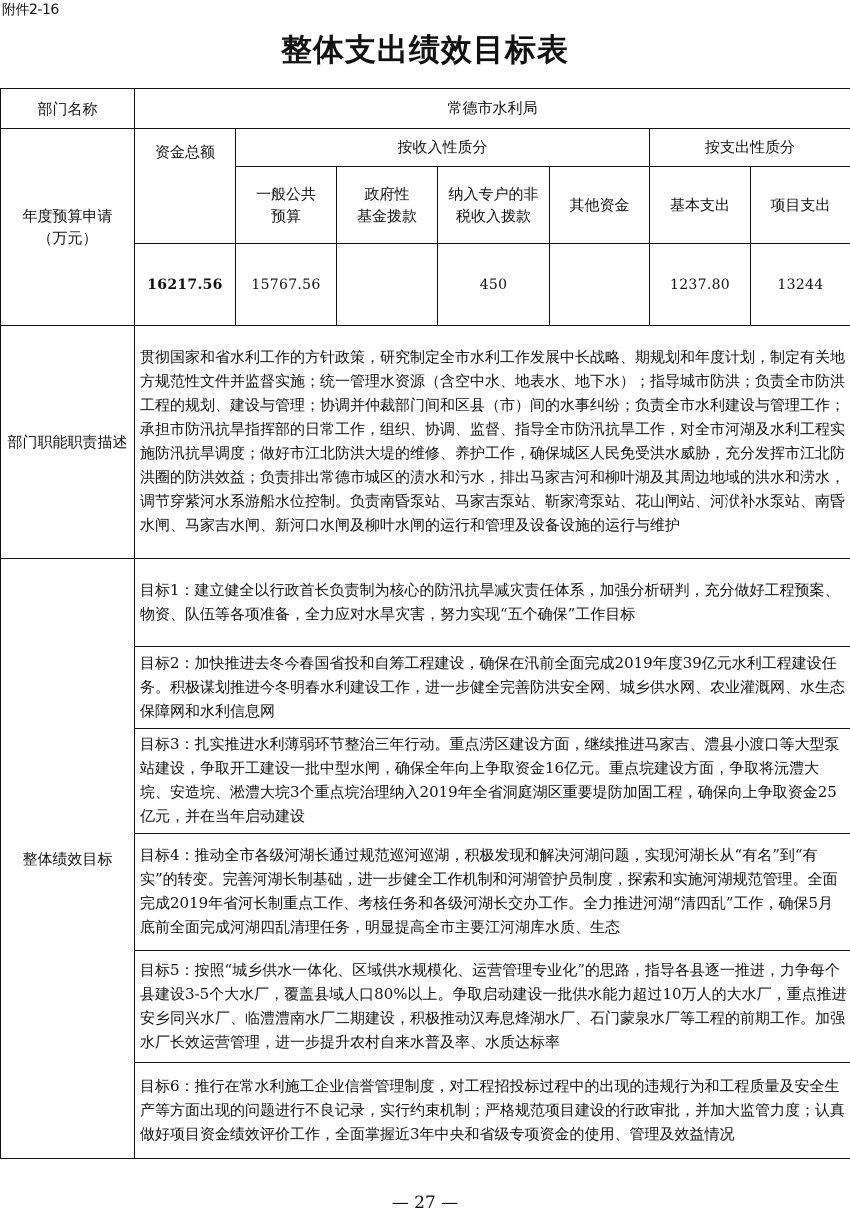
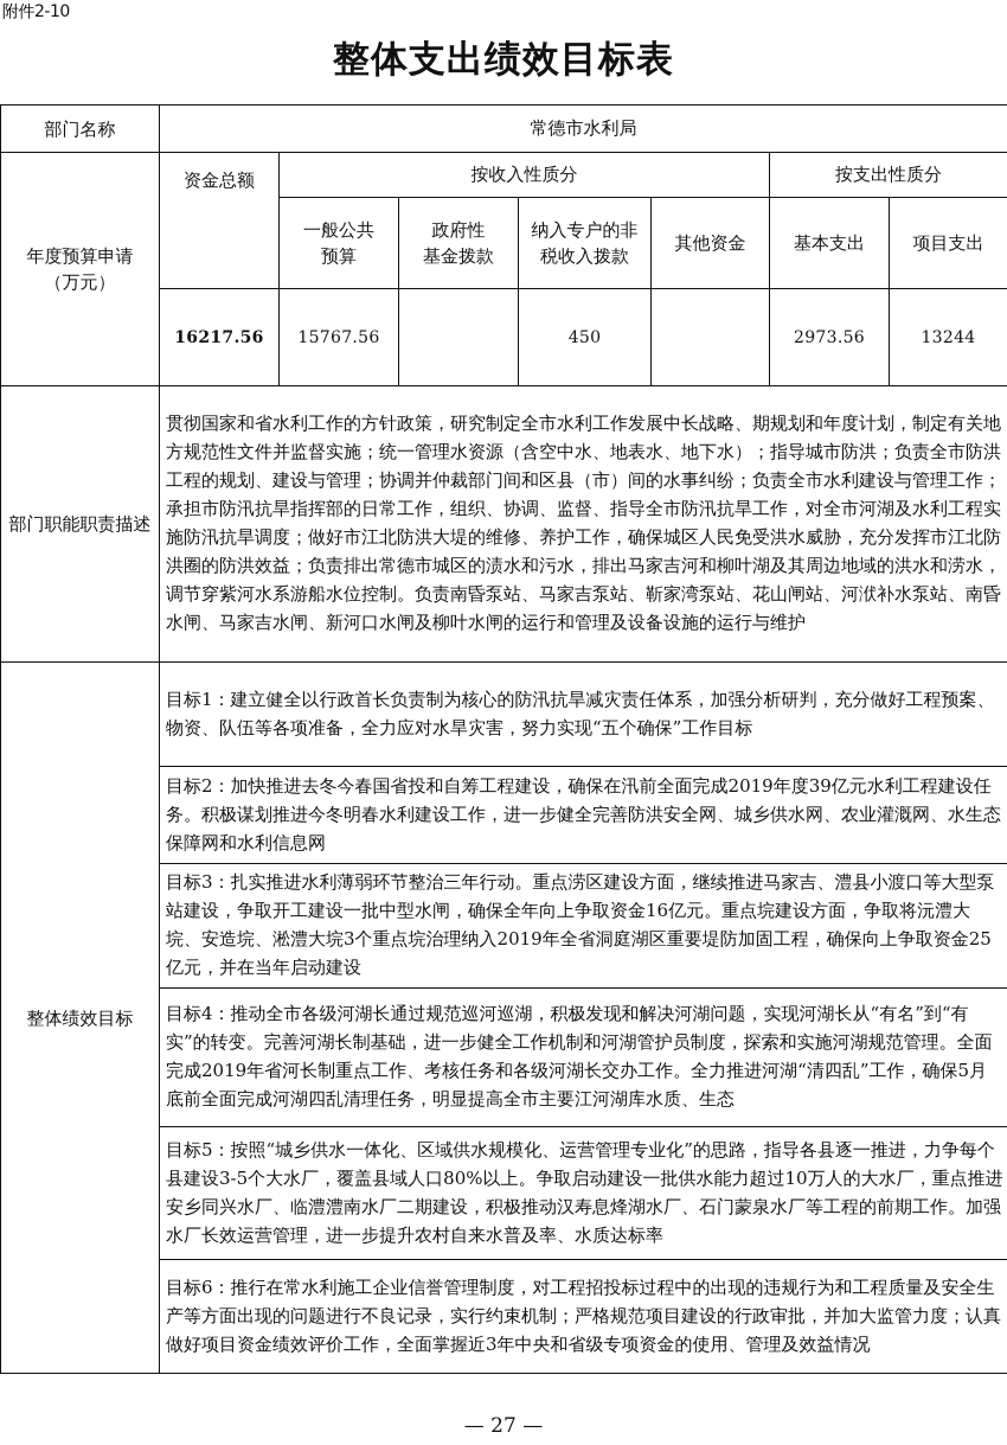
- 附件2-16
+ 附件2-10
  整体支出绩效目标表
  部门名称	常德市水利局
  年度预算申请 （万元）	资金总额	按收入性质分	按支出性质分
  一般公共 预算	政府性 基金拨款	纳入专户的非 税收入拨款	其他资金	基本支出	项目支出
- 16217.56	15767.56		450		1237.80	13244
+ 16217.56	15767.56		450		2973.56	13244
  部门职能职责描述	贯彻国家和省水利工作的方针政策，研究制定全市水利工作发展中长战略、期规划和年度计划，制定有关地方规范性文件并监督实施；统一管理水资源（含空中水、地表水、地下水）；指导城市防洪；负责全市防洪工程的规划、建设与管理；协调并仲裁部门间和区县（市）间的水事纠纷；负责全市水利建设与管理工作；承担市防汛抗旱指挥部的日常工作，组织、协调、监督、指导全市防汛抗旱工作，对全市河湖及水利工程实施防汛抗旱调度；做好市江北防洪大堤的维修、养护工作，确保城区人民免受洪水威胁，充分发挥市江北防洪圈的防洪效益；负责排出常德市城区的渍水和污水，排出马家吉河和柳叶湖及其周边地域的洪水和涝水，调节穿紫河水系游船水位控制。负责南昏泵站、马家吉泵站、靳家湾泵站、花山闸站、河洑补水泵站、南昏水闸、马家吉水闸、新河口水闸及柳叶水闸的运行和管理及设备设施的运行与维护
  整体绩效目标	目标1：建立健全以行政首长负责制为核心的防汛抗旱减灾责任体系，加强分析研判，充分做好工程预案、物资、队伍等各项准备，全力应对水旱灾害，努力实现“五个确保”工作目标
  目标2：加快推进去冬今春国省投和自筹工程建设，确保在汛前全面完成2019年度39亿元水利工程建设任务。积极谋划推进今冬明春水利建设工作，进一步健全完善防洪安全网、城乡供水网、农业灌溉网、水生态保障网和水利信息网
  目标3：扎实推进水利薄弱环节整治三年行动。重点涝区建设方面，继续推进马家吉、澧县小渡口等大型泵站建设，争取开工建设一批中型水闸，确保全年向上争取资金16亿元。重点垸建设方面，争取将沅澧大垸、安造垸、淞澧大垸3个重点垸治理纳入2019年全省洞庭湖区重要堤防加固工程，确保向上争取资金25亿元，并在当年启动建设
  目标4：推动全市各级河湖长通过规范巡河巡湖，积极发现和解决河湖问题，实现河湖长从“有名”到“有实”的转变。完善河湖长制基础，进一步健全工作机制和河湖管护员制度，探索和实施河湖规范管理。全面完成2019年省河长制重点工作、考核任务和各级河湖长交办工作。全力推进河湖“清四乱”工作，确保5月底前全面完成河湖四乱清理任务，明显提高全市主要江河湖库水质、生态
  目标5：按照“城乡供水一体化、区域供水规模化、运营管理专业化”的思路，指导各县逐一推进，力争每个县建设3-5个大水厂，覆盖县域人口80%以上。争取启动建设一批供水能力超过10万人的大水厂，重点推进安乡同兴水厂、临澧澧南水厂二期建设，积极推动汉寿息烽湖水厂、石门蒙泉水厂等工程的前期工作。加强水厂长效运营管理，进一步提升农村自来水普及率、水质达标率
  目标6：推行在常水利施工企业信誉管理制度，对工程招投标过程中的出现的违规行为和工程质量及安全生产等方面出现的问题进行不良记录，实行约束机制；严格规范项目建设的行政审批，并加大监管力度；认真做好项目资金绩效评价工作，全面掌握近3年中央和省级专项资金的使用、管理及效益情况
  — 27 —
